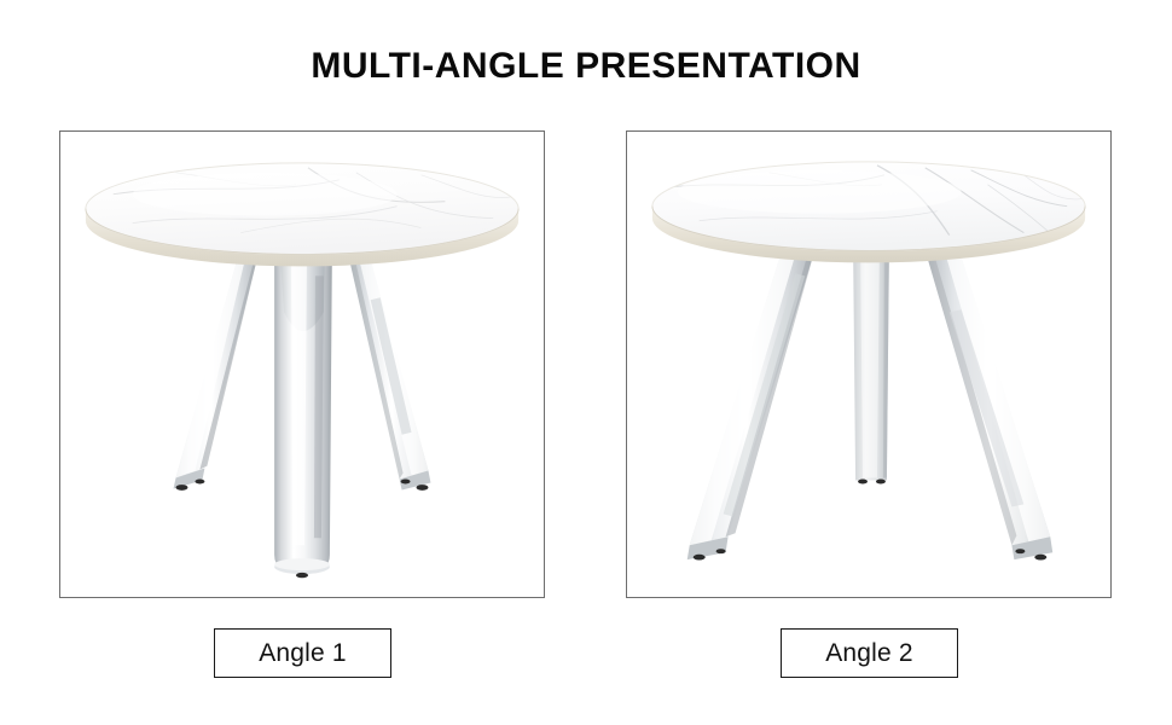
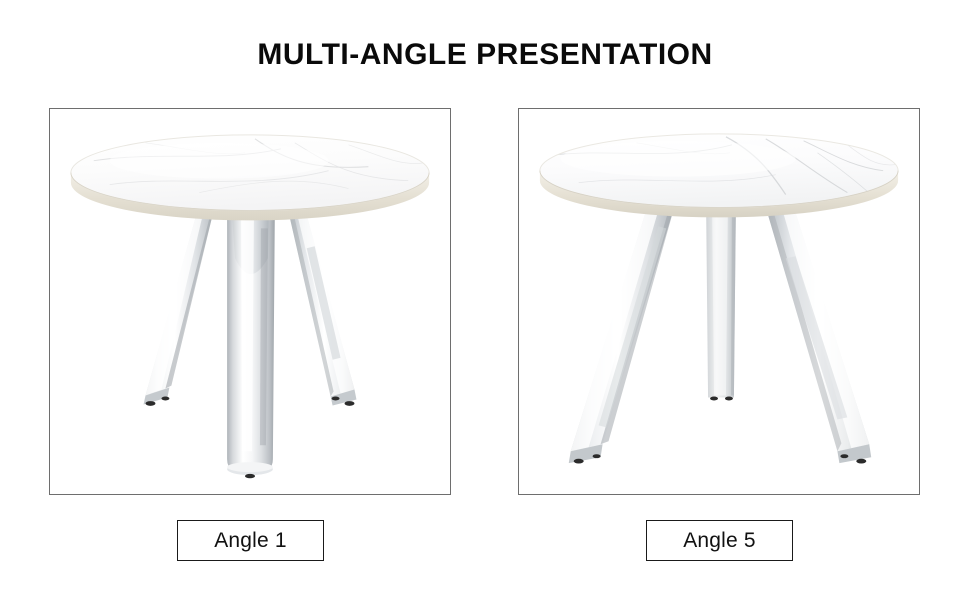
  MULTI-ANGLE PRESENTATION
  Angle 1
- Angle 2
+ Angle 5
